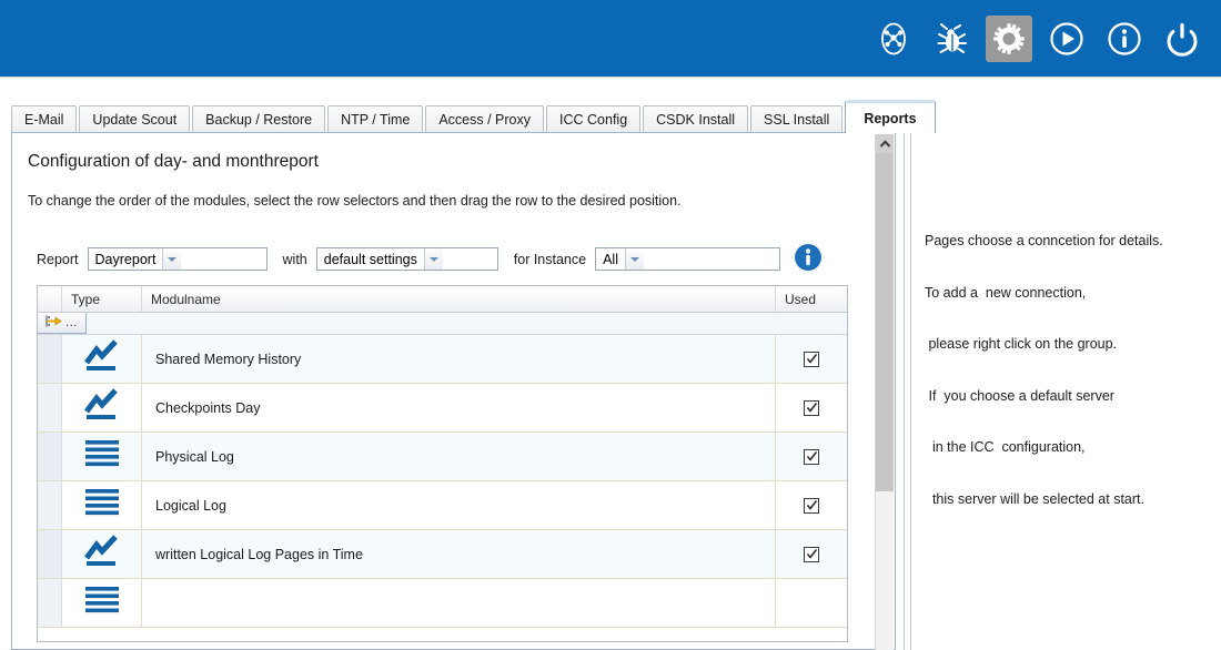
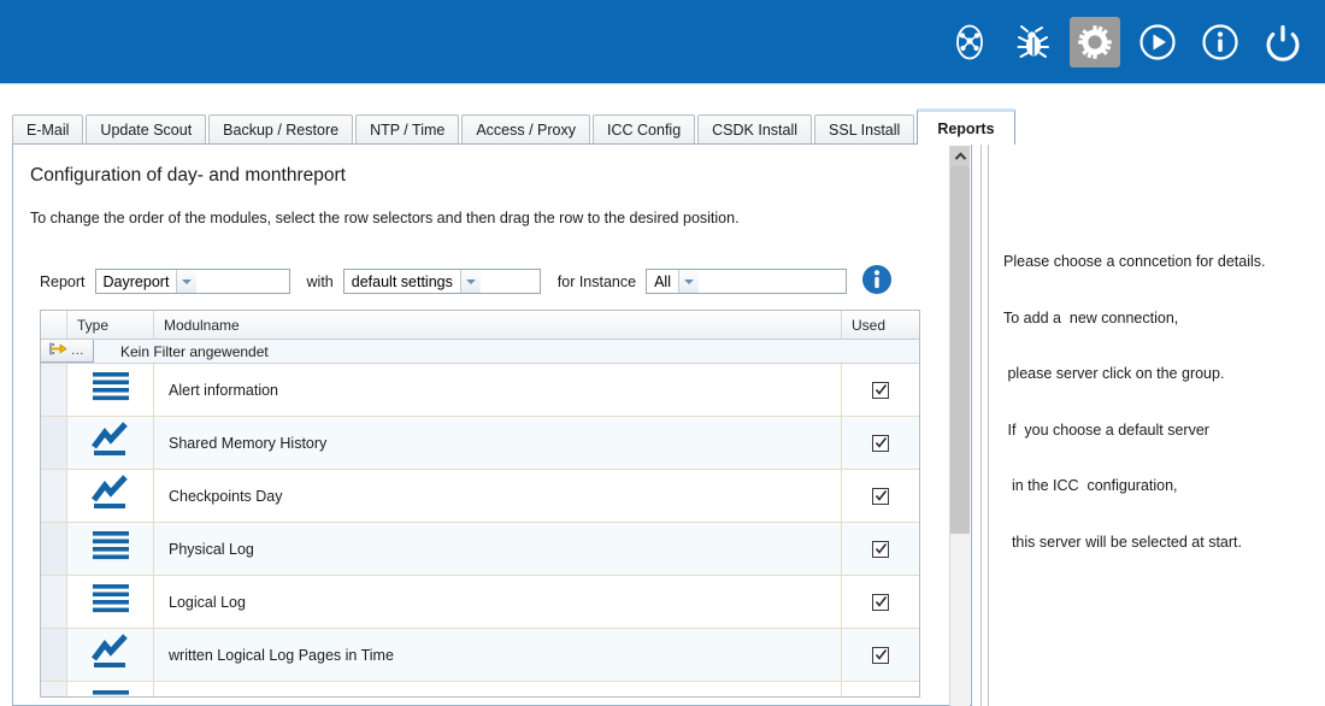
  E-Mail
  Update Scout
  Backup / Restore
  NTP / Time
  Access / Proxy
  ICC Config
  CSDK Install
  SSL Install
  Reports
  Configuration of day- and monthreport
  To change the order of the modules, select the row selectors and then drag the row to the desired position.
  Report
  Dayreport
  with
  default settings
  for Instance
  All
  Type
  Modulname
  Used
  ...
+ Kein Filter angewendet
+ Alert information
  Shared Memory History
  Checkpoints Day
  Physical Log
  Logical Log
  written Logical Log Pages in Time
- Pages choose a conncetion for details.
+ Please choose a conncetion for details.
  To add a new connection,
- please right click on the group.
+ please server click on the group.
  If you choose a default server
  in the ICC configuration,
  this server will be selected at start.
